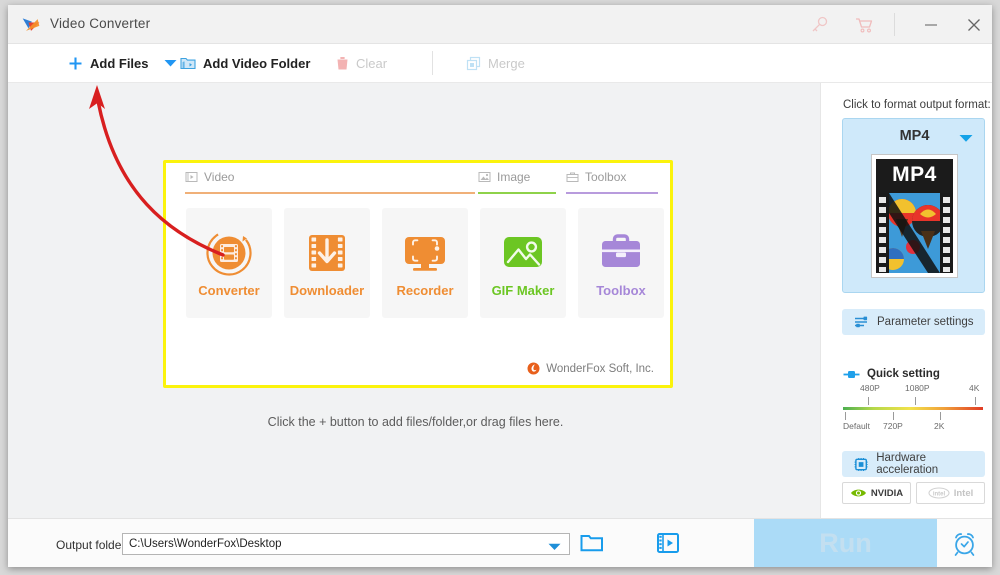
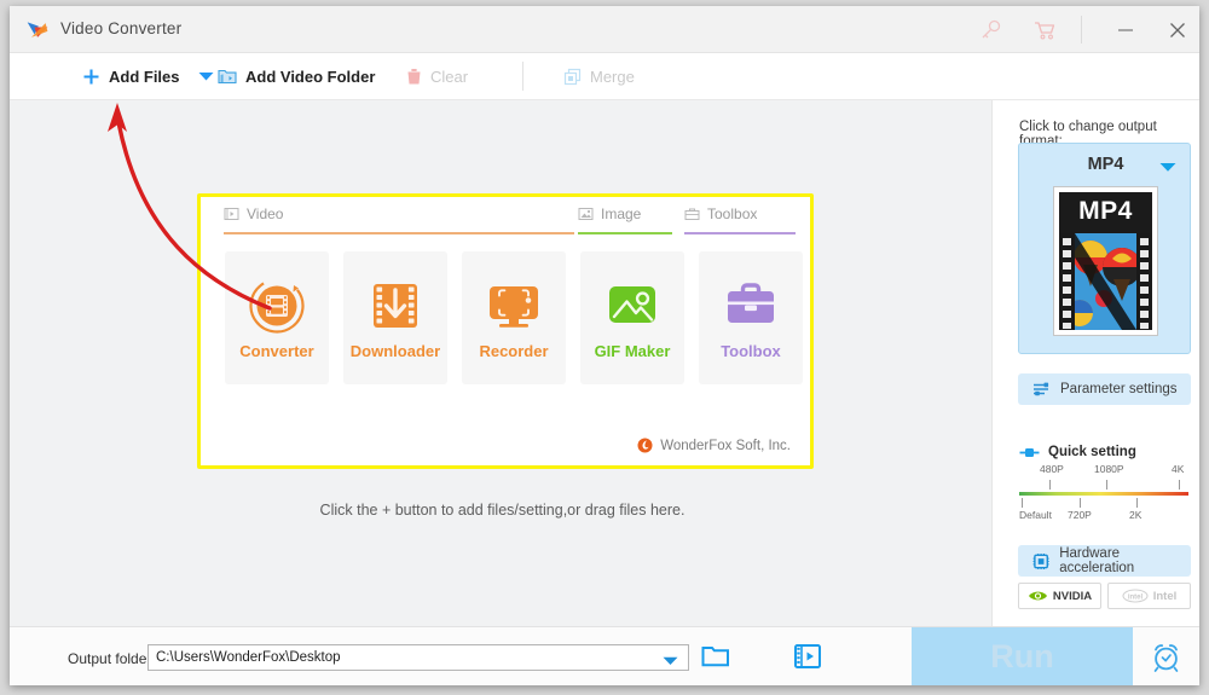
  Video Converter
  Add Files
  Add Video Folder
  Clear
  Merge
  Video
  Image
  Toolbox
  Converter
  Downloader
  Recorder
  GIF Maker
  Toolbox
  WonderFox Soft, Inc.
- Click the + button to add files/folder,or drag files here.
+ Click the + button to add files/setting,or drag files here.
- Click to format output format:
+ Click to change output format:
  MP4
  MP4
  Parameter settings
  Quick setting
  480P
  1080P
  4K
  Default
  720P
  2K
  Hardware acceleration
  NVIDIA
  Intel
  Output folde
  C:\Users\WonderFox\Desktop
  Run
